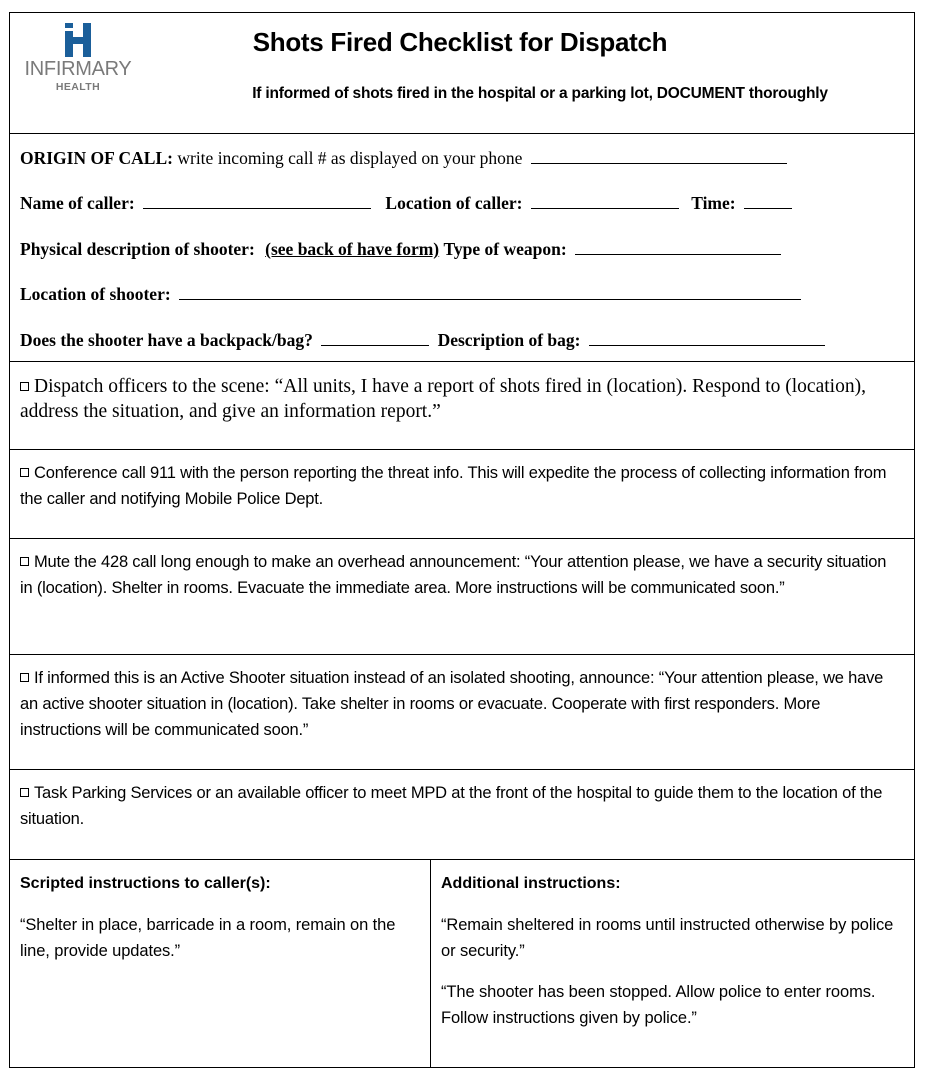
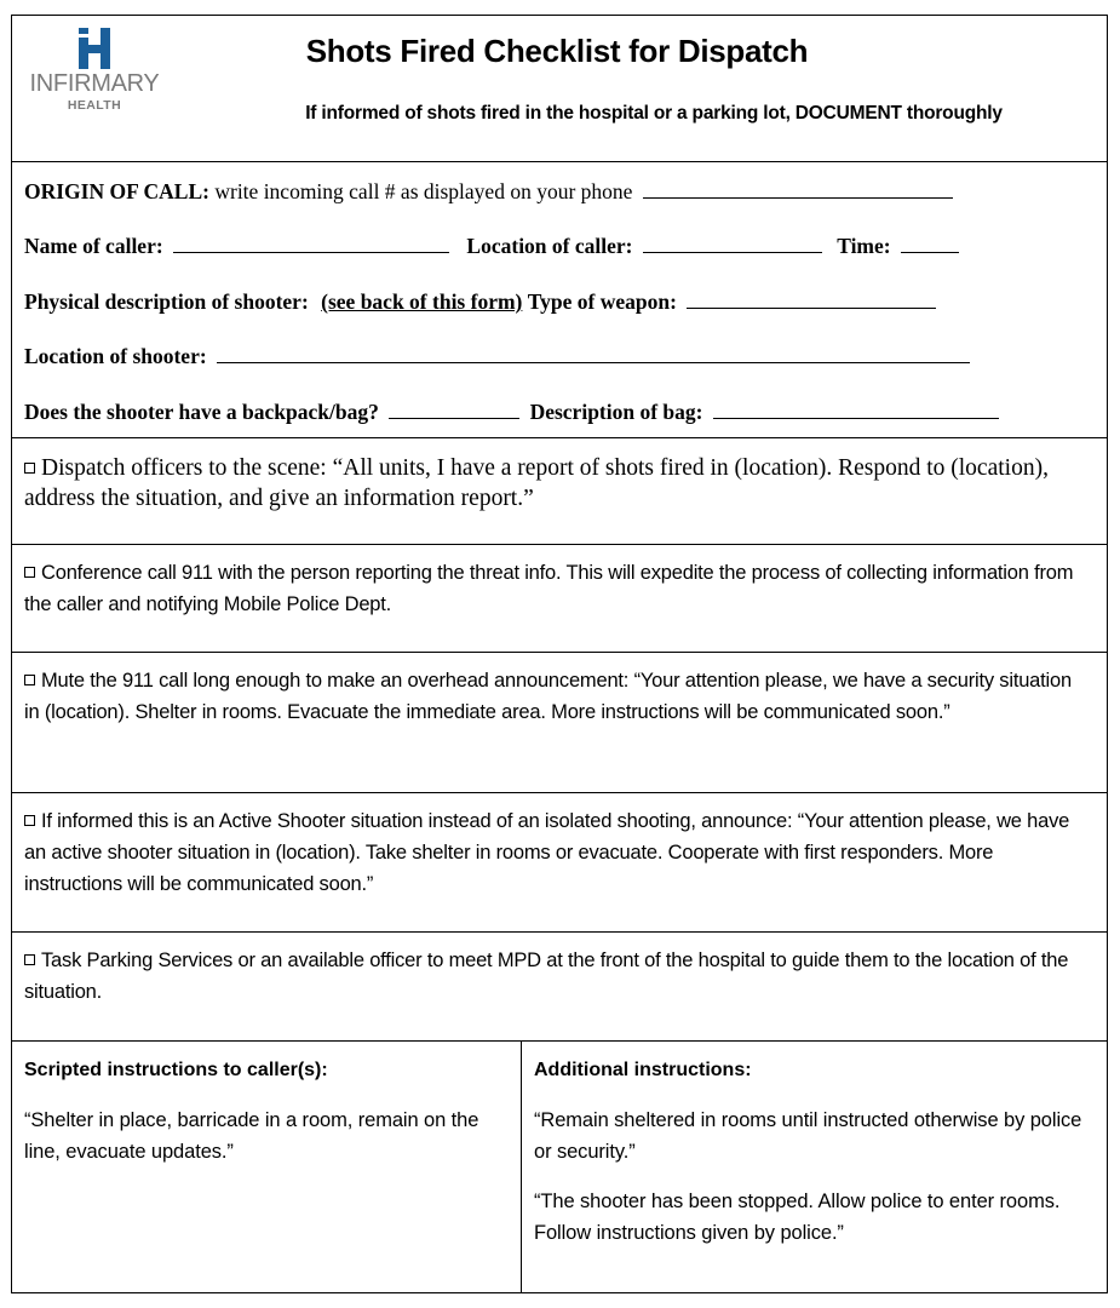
  INFIRMARY
  HEALTH
  Shots Fired Checklist for Dispatch
  If informed of shots fired in the hospital or a parking lot, DOCUMENT thoroughly
  ORIGIN OF CALL: write incoming call # as displayed on your phone
  Name of caller: Location of caller: Time:
- Physical description of shooter: (see back of have form) Type of weapon:
+ Physical description of shooter: (see back of this form) Type of weapon:
  Location of shooter:
  Does the shooter have a backpack/bag? Description of bag:
  Dispatch officers to the scene: “All units, I have a report of shots fired in (location). Respond to (location), address the situation, and give an information report.”
  Conference call 911 with the person reporting the threat info. This will expedite the process of collecting information from the caller and notifying Mobile Police Dept.
- Mute the 428 call long enough to make an overhead announcement: “Your attention please, we have a security situation in (location). Shelter in rooms. Evacuate the immediate area. More instructions will be communicated soon.”
+ Mute the 911 call long enough to make an overhead announcement: “Your attention please, we have a security situation in (location). Shelter in rooms. Evacuate the immediate area. More instructions will be communicated soon.”
  If informed this is an Active Shooter situation instead of an isolated shooting, announce: “Your attention please, we have an active shooter situation in (location). Take shelter in rooms or evacuate. Cooperate with first responders. More instructions will be communicated soon.”
  Task Parking Services or an available officer to meet MPD at the front of the hospital to guide them to the location of the situation.
  Scripted instructions to caller(s):
- “Shelter in place, barricade in a room, remain on the line, provide updates.”
+ “Shelter in place, barricade in a room, remain on the line, evacuate updates.”
  Additional instructions:
  “Remain sheltered in rooms until instructed otherwise by police or security.”
  “The shooter has been stopped. Allow police to enter rooms. Follow instructions given by police.”
